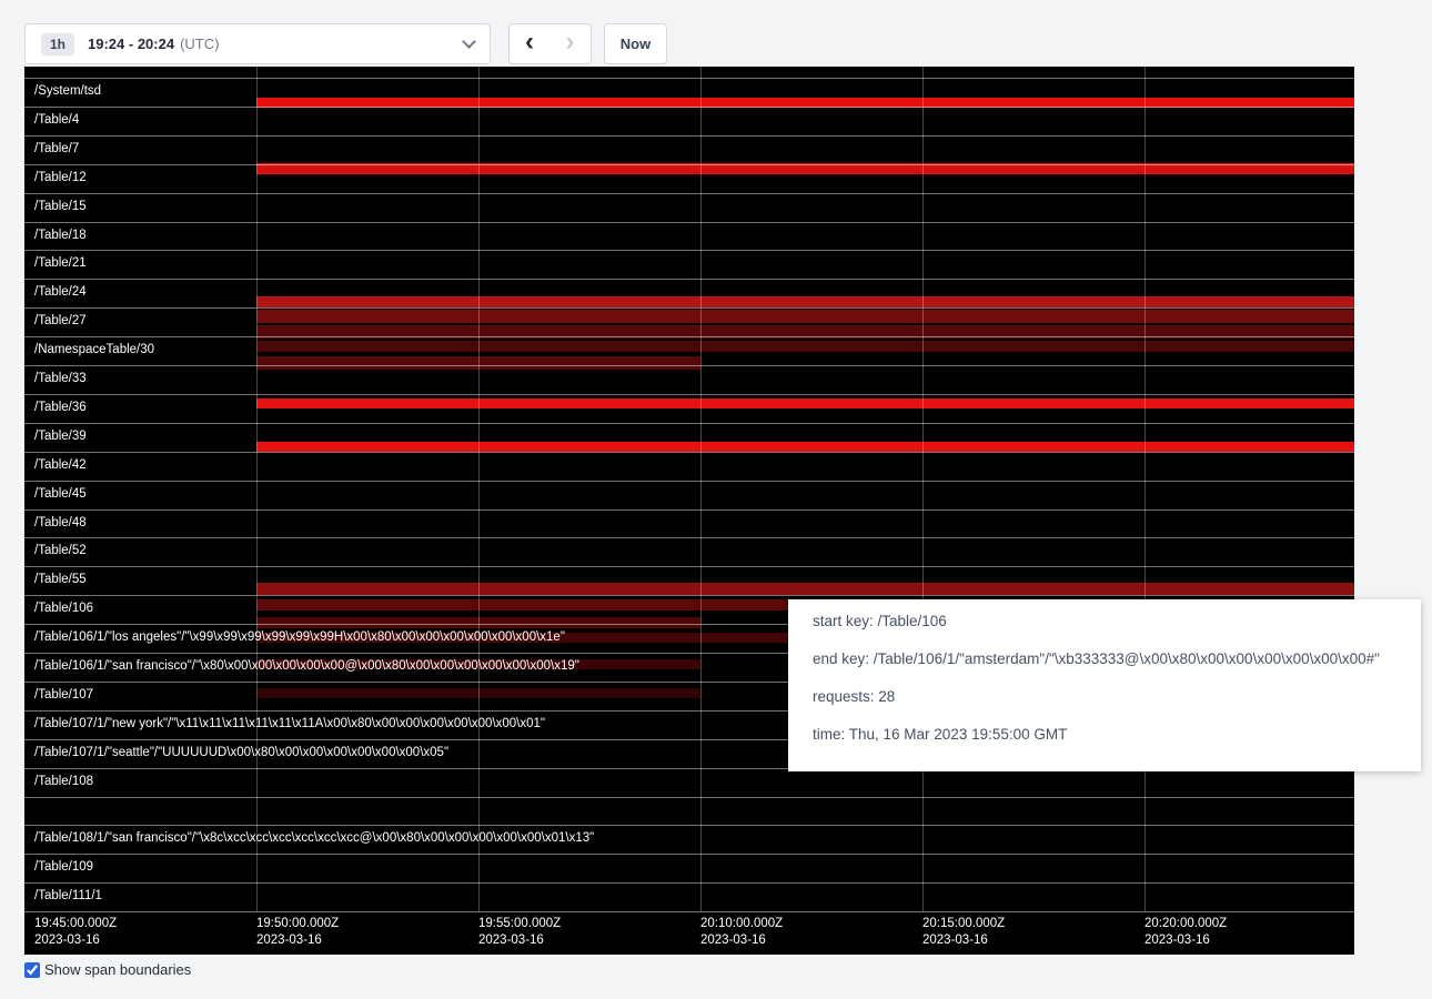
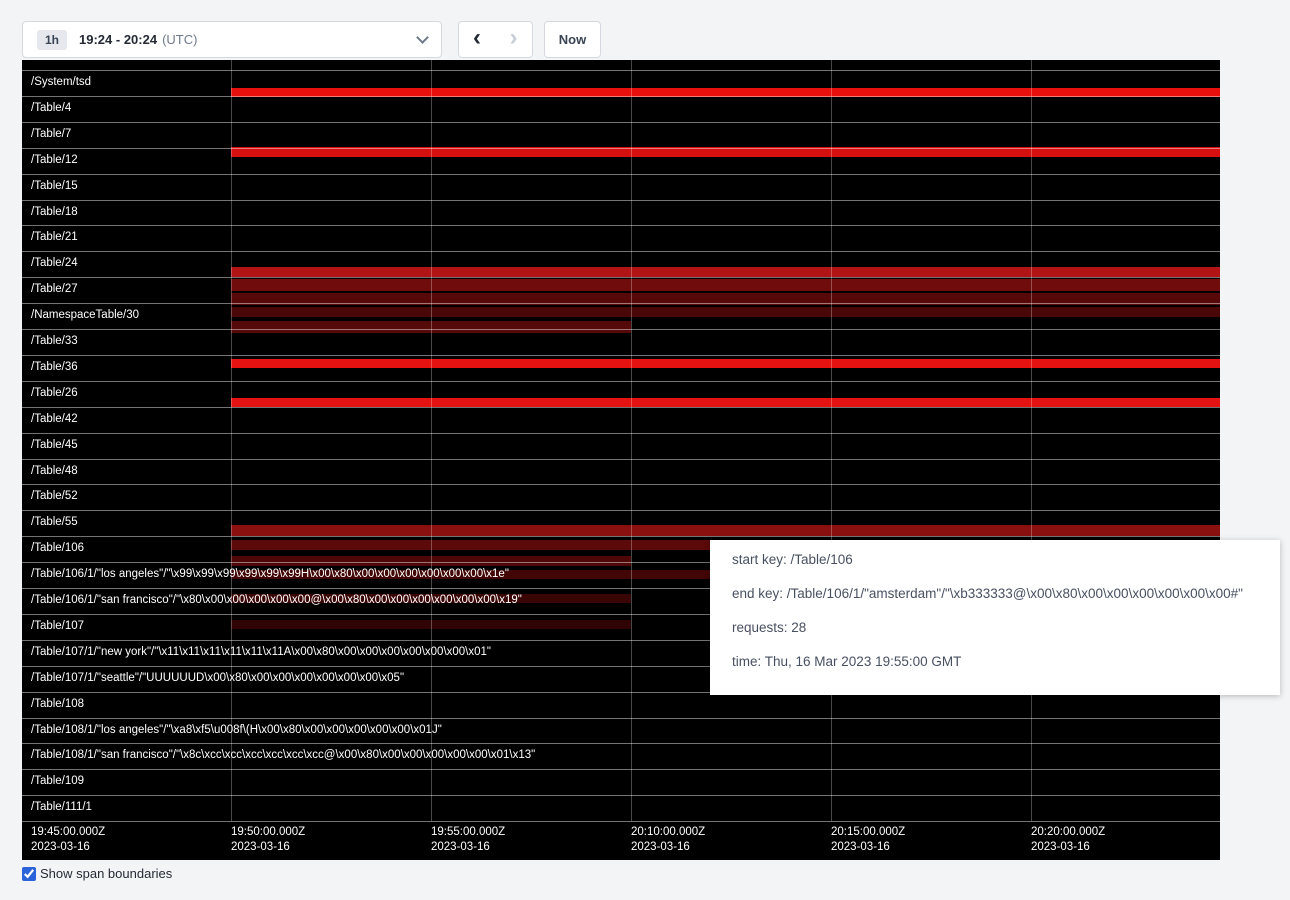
  1h
  19:24 - 20:24
  (UTC)
  ‹
  ›
  Now
  /System/tsd
  /Table/4
  /Table/7
  /Table/12
  /Table/15
  /Table/18
  /Table/21
  /Table/24
  /Table/27
  /NamespaceTable/30
  /Table/33
  /Table/36
- /Table/39
+ /Table/26
  /Table/42
  /Table/45
  /Table/48
  /Table/52
  /Table/55
  /Table/106
  /Table/106/1/"los angeles"/"\x99\x99\x99\x99\x99\x99H\x00\x80\x00\x00\x00\x00\x00\x00\x1e"
  /Table/106/1/"san francisco"/"\x80\x00\x00\x00\x00\x00@\x00\x80\x00\x00\x00\x00\x00\x00\x19"
  /Table/107
  /Table/107/1/"new york"/"\x11\x11\x11\x11\x11\x11A\x00\x80\x00\x00\x00\x00\x00\x00\x01"
  /Table/107/1/"seattle"/"UUUUUUD\x00\x80\x00\x00\x00\x00\x00\x00\x05"
  /Table/108
+ /Table/108/1/"los angeles"/"\xa8\xf5\u008f\(H\x00\x80\x00\x00\x00\x00\x00\x01J"
  /Table/108/1/"san francisco"/"\x8c\xcc\xcc\xcc\xcc\xcc\xcc@\x00\x80\x00\x00\x00\x00\x00\x01\x13"
  /Table/109
  /Table/111/1
  19:45:00.000Z
  2023-03-16
  19:50:00.000Z
  2023-03-16
  19:55:00.000Z
  2023-03-16
  20:10:00.000Z
  2023-03-16
  20:15:00.000Z
  2023-03-16
  20:20:00.000Z
  2023-03-16
  start key: /Table/106
  end key: /Table/106/1/"amsterdam"/"\xb333333@\x00\x80\x00\x00\x00\x00\x00\x00#"
  requests: 28
  time: Thu, 16 Mar 2023 19:55:00 GMT
  Show span boundaries
